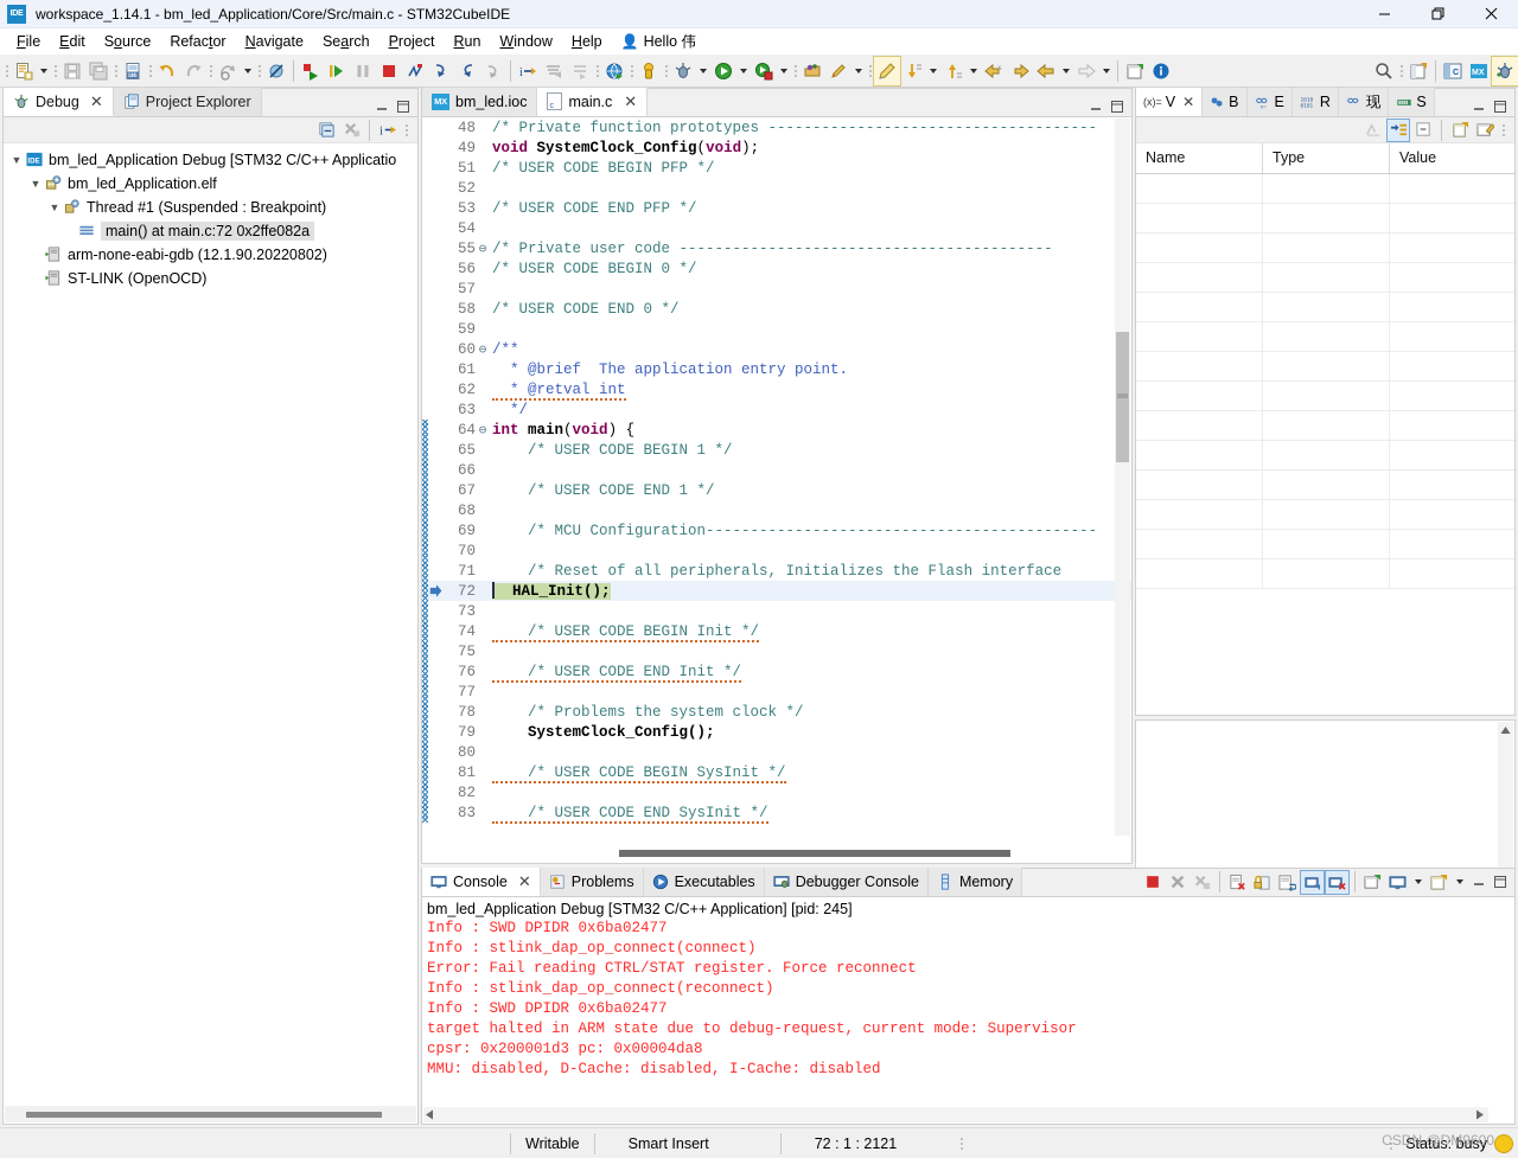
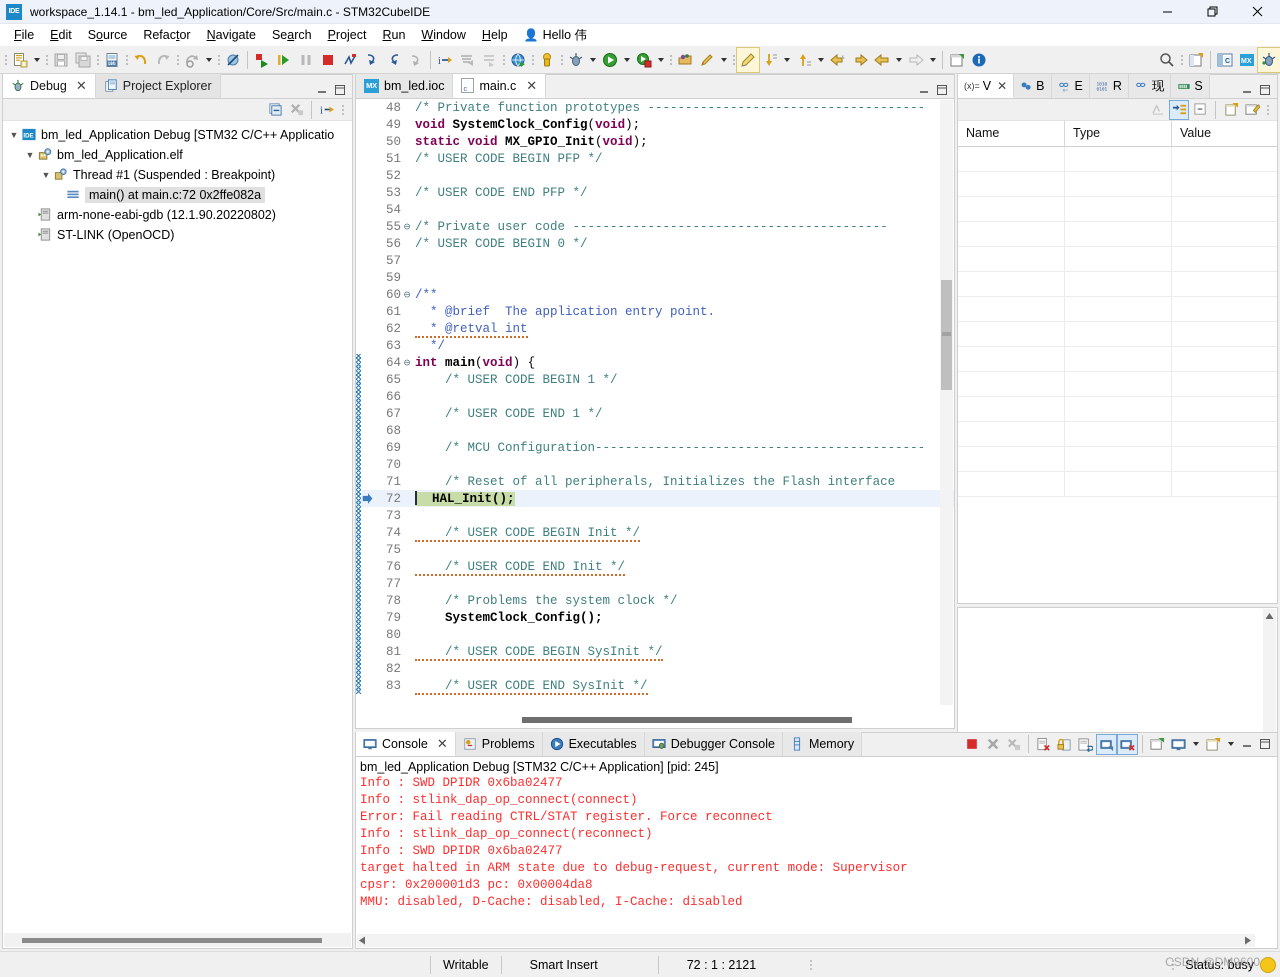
  workspace_1.14.1 - bm_led_Application/Core/Src/main.c - STM32CubeIDE
  File
  Edit
  Source
  Refactor
  Navigate
  Search
  Project
  Run
  Window
  Help
  👤
  Hello 伟
  i
  Debug
  ✕
  Project Explorer
  i
  ▼
  bm_led_Application Debug [STM32 C/C++ Applicatio
  ▼
  bm_led_Application.elf
  ▼
  Thread #1 (Suspended : Breakpoint)
  main() at main.c:72 0x2ffe082a
  arm-none-eabi-gdb (12.1.90.20220802)
  ST-LINK (OpenOCD)
  MX
  bm_led.ioc
  main.c
  ✕
  48
  /* Private function prototypes -------------------------------------
  49
  void SystemClock_Config(void);
+ 50
+ static void MX_GPIO_Init(void);
  51
  /* USER CODE BEGIN PFP */
  52
  53
  /* USER CODE END PFP */
  54
  55
  ⊖
  /* Private user code ------------------------------------------
  56
  /* USER CODE BEGIN 0 */
  57
- 58
- /* USER CODE END 0 */
  59
  60
  ⊖
  /**
  61
  * @brief The application entry point.
  62
  * @retval int
  63
  */
  64
  ⊖
  int main(void) {
  65
  /* USER CODE BEGIN 1 */
  66
  67
  /* USER CODE END 1 */
  68
  69
  /* MCU Configuration--------------------------------------------
  70
  71
  /* Reset of all peripherals, Initializes the Flash interface
  72
  HAL_Init();
  73
  74
  /* USER CODE BEGIN Init */
  75
  76
  /* USER CODE END Init */
  77
  78
  /* Problems the system clock */
  79
  SystemClock_Config();
  80
  81
  /* USER CODE BEGIN SysInit */
  82
  83
  /* USER CODE END SysInit */
  (x)=
  V
  ✕
  B
  E
  R
  现
  S
  Name
  Type
  Value
  Console
  ✕
  Problems
  Executables
  Debugger Console
  Memory
  bm_led_Application Debug [STM32 C/C++ Application] [pid: 245]
  Info : SWD DPIDR 0x6ba02477
  Info : stlink_dap_op_connect(connect)
  Error: Fail reading CTRL/STAT register. Force reconnect
  Info : stlink_dap_op_connect(reconnect)
  Info : SWD DPIDR 0x6ba02477
  target halted in ARM state due to debug-request, current mode: Supervisor
  cpsr: 0x200001d3 pc: 0x00004da8
  MMU: disabled, D-Cache: disabled, I-Cache: disabled
  Writable
  Smart Insert
  72 : 1 : 2121
  Status: busy
  CSDN @DM9600
